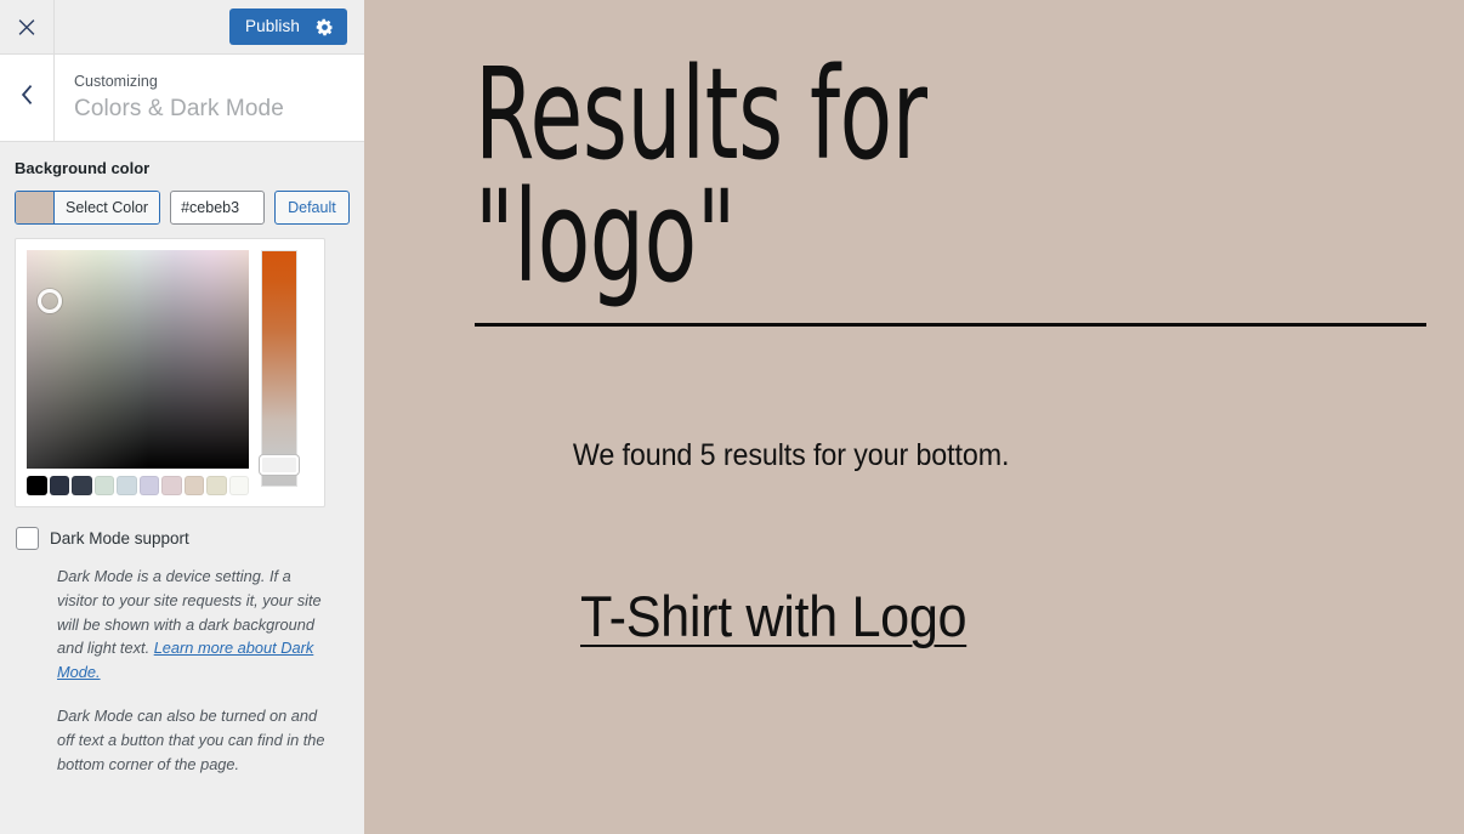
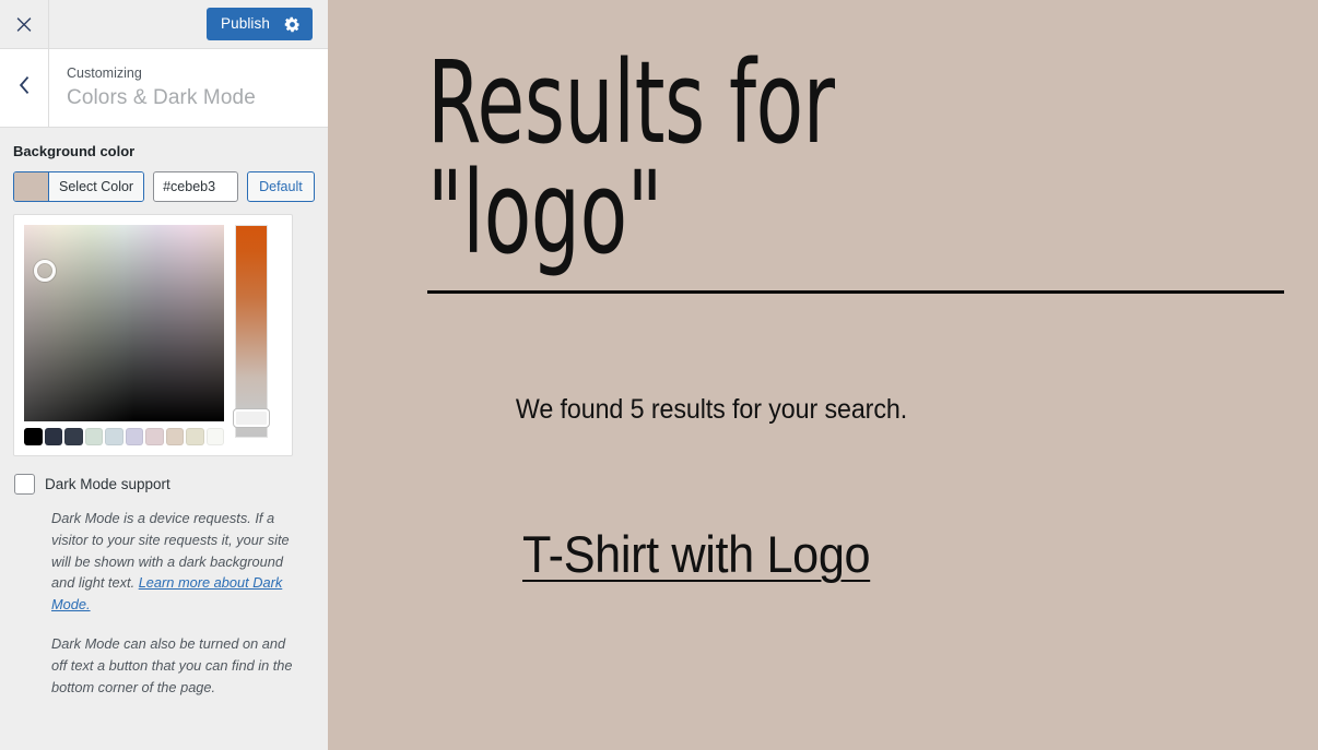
  Publish
  Customizing
  Colors & Dark Mode
  Background color
  Select Color
  #cebeb3
  Default
  Dark Mode support
- Dark Mode is a device setting. If a visitor to your site requests it, your site will be shown with a dark background and light text. Learn more about Dark Mode.
+ Dark Mode is a device requests. If a visitor to your site requests it, your site will be shown with a dark background and light text. Learn more about Dark Mode.
  Dark Mode can also be turned on and off text a button that you can find in the bottom corner of the page.
  Results for
  "logo"
- We found 5 results for your bottom.
+ We found 5 results for your search.
  T-Shirt with Logo
